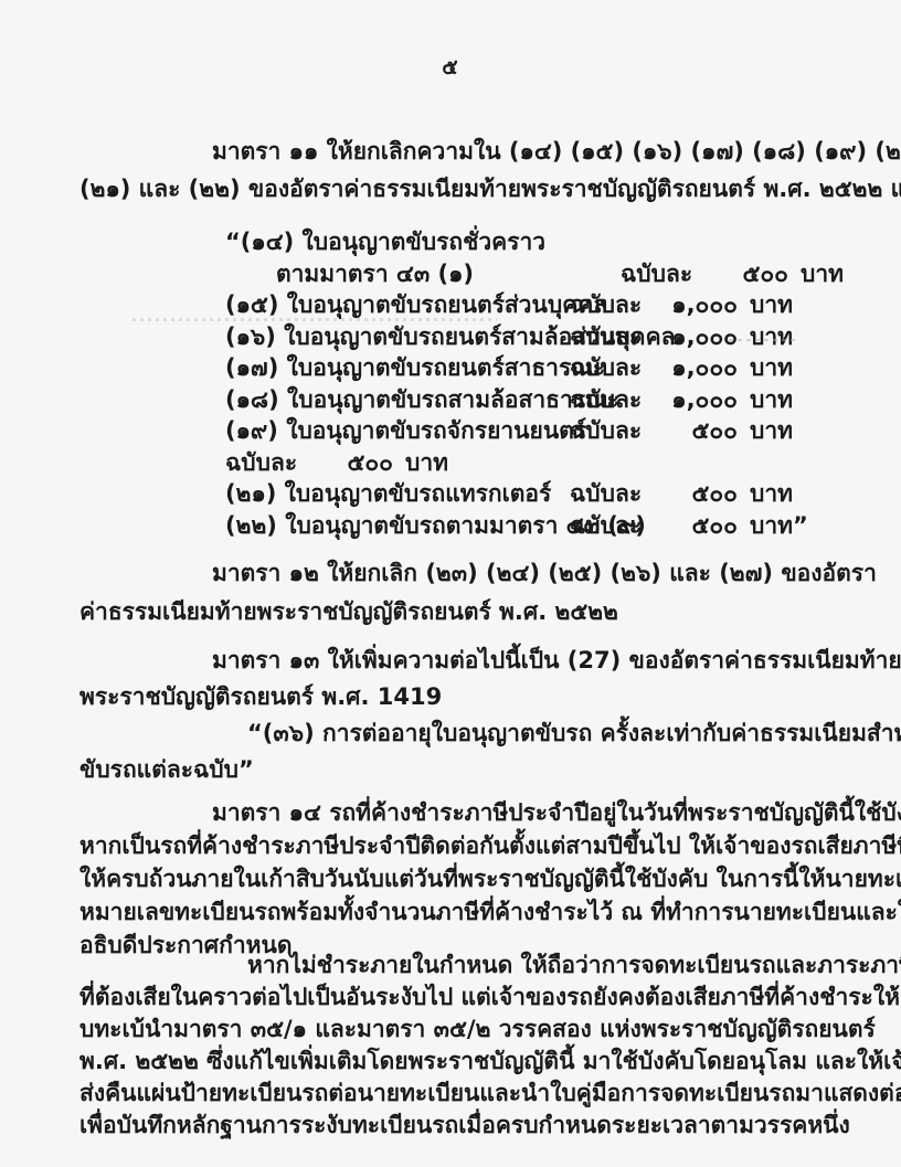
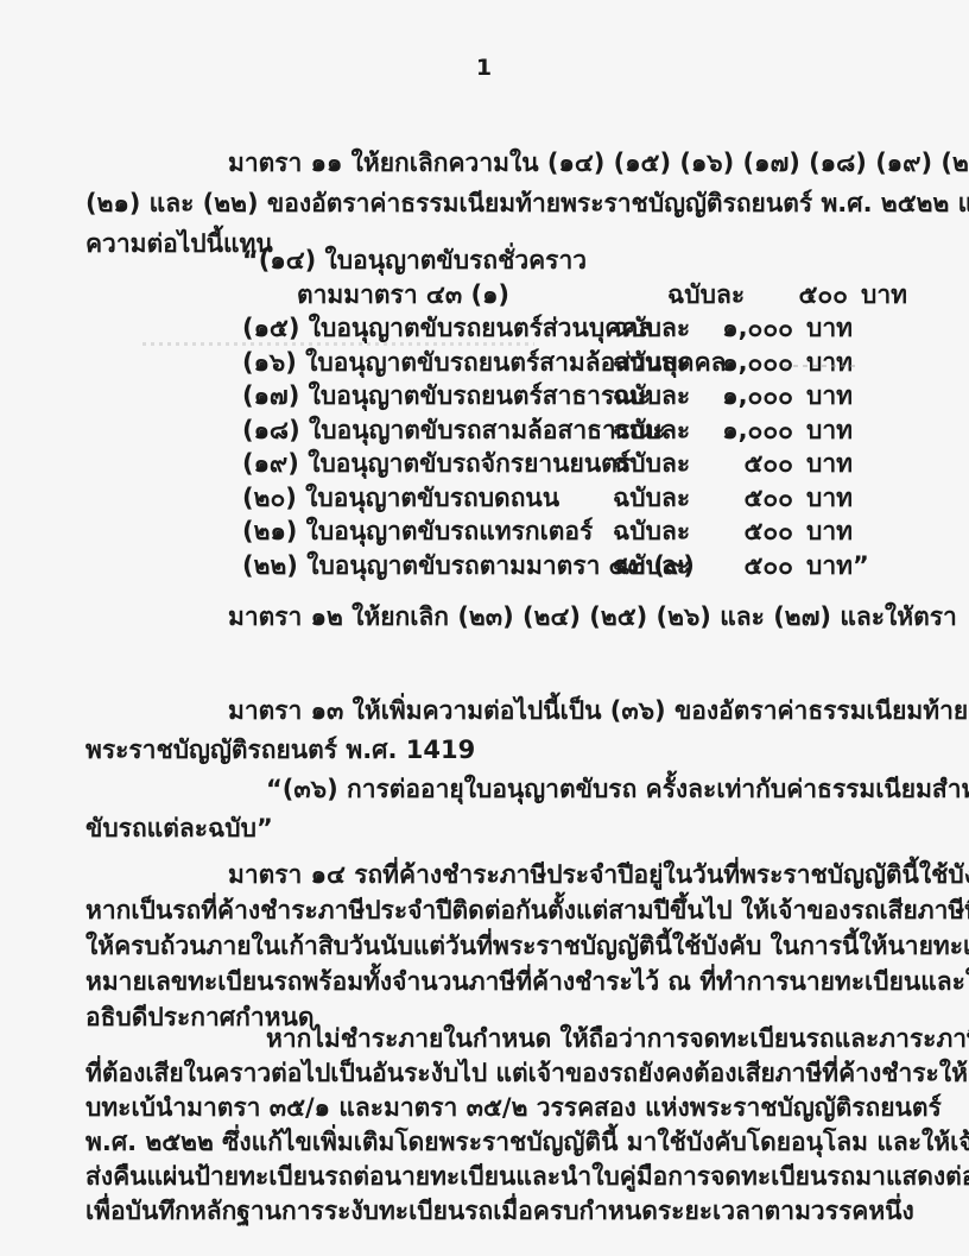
- ๕
+ 1
  มาตรา ๑๑ ให้ยกเลิกความใน (๑๔) (๑๕) (๑๖) (๑๗) (๑๘) (๑๙) (๒
  (๒๑) และ (๒๒) ของอัตราค่าธรรมเนียมท้ายพระราชบัญญัติรถยนตร์ พ.ศ. ๒๕๒๒ แ
+ ความต่อไปนี้แทน
  “(๑๔) ใบอนุญาตขับรถชั่วคราว
  ตามมาตรา ๔๓ (๑)
  ฉบับละ
  ๕๐๐
  บาท
  (๑๕) ใบอนุญาตขับรถยนตร์ส่วนบุ
  ฉบับละ
  ๑,๐๐๐
  บาท
  (๑๖) ใบอนุญาตขับรถยนตร์สามล้อ
  ฉบับละ
  ๑,๐๐๐
  บาท
  (๑๗) ใบอนุญาตขับรถยนตร์สาธาร
  ฉบับละ
  ๑,๐๐๐
  บาท
  (๑๘) ใบอนุญาตขับรถสามล้อสาธา
  ฉบับละ
  ๑,๐๐๐
  บาท
  (๑๙) ใบอนุญาตขับรถจักรยานยนต
  ฉบับละ
  ๕๐๐
  บาท
+ (๒๐) ใบอนุญาตขับรถบดถนน
  ฉบับละ
  ๕๐๐
  บาท
  (๒๑) ใบอนุญาตขับรถแทรกเตอร์
  ฉบับละ
  ๕๐๐
  บาท
  (๒๒) ใบอนุญาตขับรถตามมาตรา
  ฉบับละ
  ๕๐๐
  บาท”
- มาตรา ๑๒ ให้ยกเลิก (๒๓) (๒๔) (๒๕) (๒๖) และ (๒๗) ของอัตรา
+ มาตรา ๑๒ ให้ยกเลิก (๒๓) (๒๔) (๒๕) (๒๖) และ (๒๗) และใหัตรา
- ค่าธรรมเนียมท้ายพระราชบัญญัติรถยนตร์ พ.ศ. ๒๕๒๒
- มาตรา ๑๓ ให้เพิ่มความต่อไปนี้เป็น (27) ของอัตราค่าธรรมเนียมท้าย
+ มาตรา ๑๓ ให้เพิ่มความต่อไปนี้เป็น (๓๖) ของอัตราค่าธรรมเนียมท้าย
  พระราชบัญญัติรถยนตร์ พ.ศ. 1419
  “(๓๖) การต่ออายุใบอนุญาตขับรถ ครั้งละเท่ากับค่าธรรมเนียมสำ
  ขับรถแต่ละฉบับ”
  มาตรา ๑๔ รถที่ค้างชำระภาษีประจำปีอยู่ในวันที่พระราชบัญญัตินี้ใช้บั
  หากเป็นรถที่ค้างชำระภาษีประจำปีติดต่อกันตั้งแต่สามปีขึ้นไป ให้เจ้าของรถเสียภาษี
  ให้ครบถ้วนภายในเก้าสิบวันนับแต่วันที่พระราชบัญญัตินี้ใช้บังคับ ในการนี้ให้นายทะเ
  หมายเลขทะเบียนรถพร้อมทั้งจำนวนภาษีที่ค้างชำระไว้ ณ ที่ทำการนายทะเบียนและ
  อธิบดีประกาศกำหนด
  หากไม่ชำระภายในกำหนด ให้ถือว่าการจดทะเบียนรถและภาระภา
  ที่ต้องเสียในคราวต่อไปเป็นอันระงับไป แต่เจ้าของรถยังคงต้องเสียภาษีที่ค้างชำระให้
  บทะเบ้นำมาตรา ๓๕/๑ และมาตรา ๓๕/๒ วรรคสอง แห่งพระราชบัญญัติรถยนตร์
  พ.ศ. ๒๕๒๒ ซึ่งแก้ไขเพิ่มเติมโดยพระราชบัญญัตินี้ มาใช้บังคับโดยอนุโลม และให้เจ้
  ส่งคืนแผ่นป้ายทะเบียนรถต่อนายทะเบียนและนำใบคู่มือการจดทะเบียนรถมาแสดงต่
  เพื่อบันทึกหลักฐานการระงับทะเบียนรถเมื่อครบกำหนดระยะเวลาตามวรรคหนึ่ง
